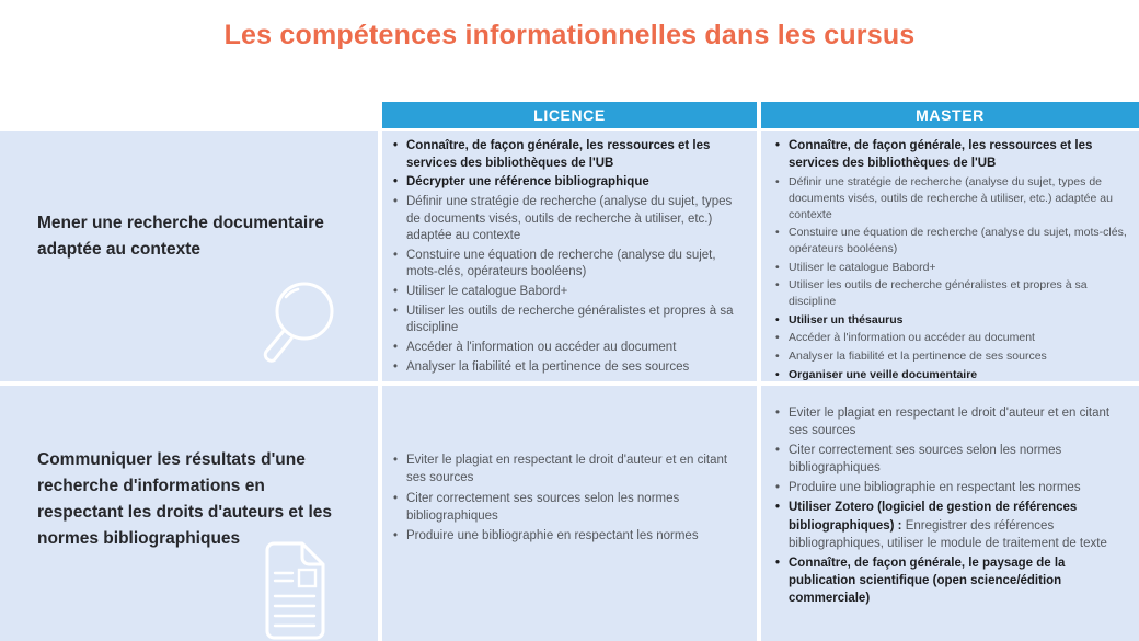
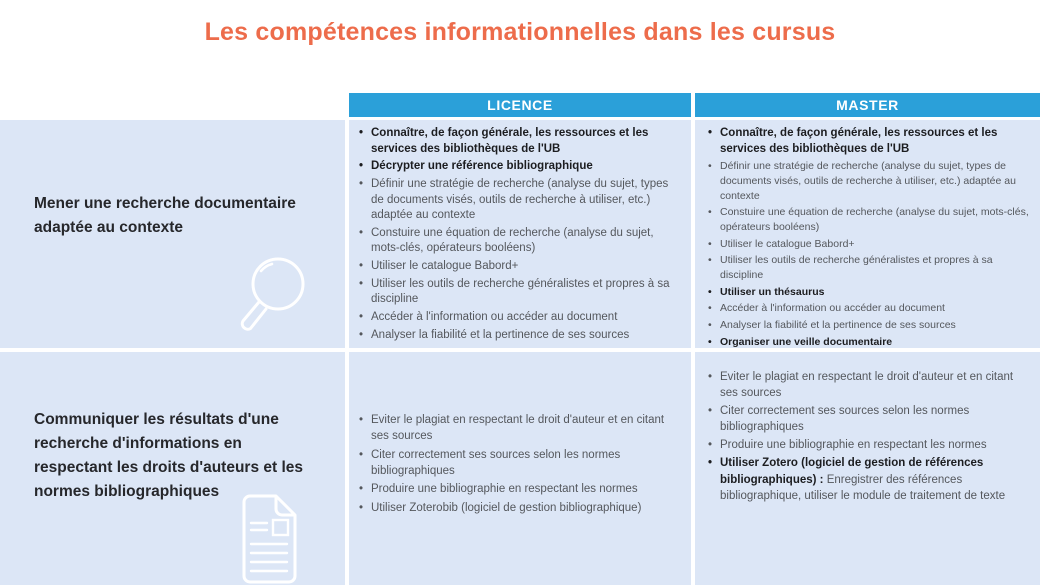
  Les compétences informationnelles dans les cursus
  LICENCE
  MASTER
  Mener une recherche documentaire adaptée au contexte
  Connaître, de façon générale, les ressources et les services des bibliothèques de l'UB
  Décrypter une référence bibliographique
  Définir une stratégie de recherche (analyse du sujet, types de documents visés, outils de recherche à utiliser, etc.) adaptée au contexte
  Constuire une équation de recherche (analyse du sujet, mots-clés, opérateurs booléens)
  Utiliser le catalogue Babord+
  Utiliser les outils de recherche généralistes et propres à sa discipline
  Accéder à l'information ou accéder au document
  Analyser la fiabilité et la pertinence de ses sources
  Connaître, de façon générale, les ressources et les services des bibliothèques de l'UB
  Définir une stratégie de recherche (analyse du sujet, types de documents visés, outils de recherche à utiliser, etc.) adaptée au contexte
  Constuire une équation de recherche (analyse du sujet, mots-clés, opérateurs booléens)
  Utiliser le catalogue Babord+
  Utiliser les outils de recherche généralistes et propres à sa discipline
  Utiliser un thésaurus
  Accéder à l'information ou accéder au document
  Analyser la fiabilité et la pertinence de ses sources
  Organiser une veille documentaire
  Communiquer les résultats d'une recherche d'informations en respectant les droits d'auteurs et les normes bibliographiques
  Eviter le plagiat en respectant le droit d'auteur et en citant ses sources
  Citer correctement ses sources selon les normes bibliographiques
  Produire une bibliographie en respectant les normes
+ Utiliser Zoterobib (logiciel de gestion bibliographique)
  Eviter le plagiat en respectant le droit d'auteur et en citant ses sources
  Citer correctement ses sources selon les normes bibliographiques
  Produire une bibliographie en respectant les normes
- Utiliser Zotero (logiciel de gestion de références bibliographiques) : Enregistrer des références bibliographiques, utiliser le module de traitement de texte
+ Utiliser Zotero (logiciel de gestion de références bibliographiques) : Enregistrer des références bibliographique, utiliser le module de traitement de texte
- Connaître, de façon générale, le paysage de la publication scientifique (open science/édition commerciale)
